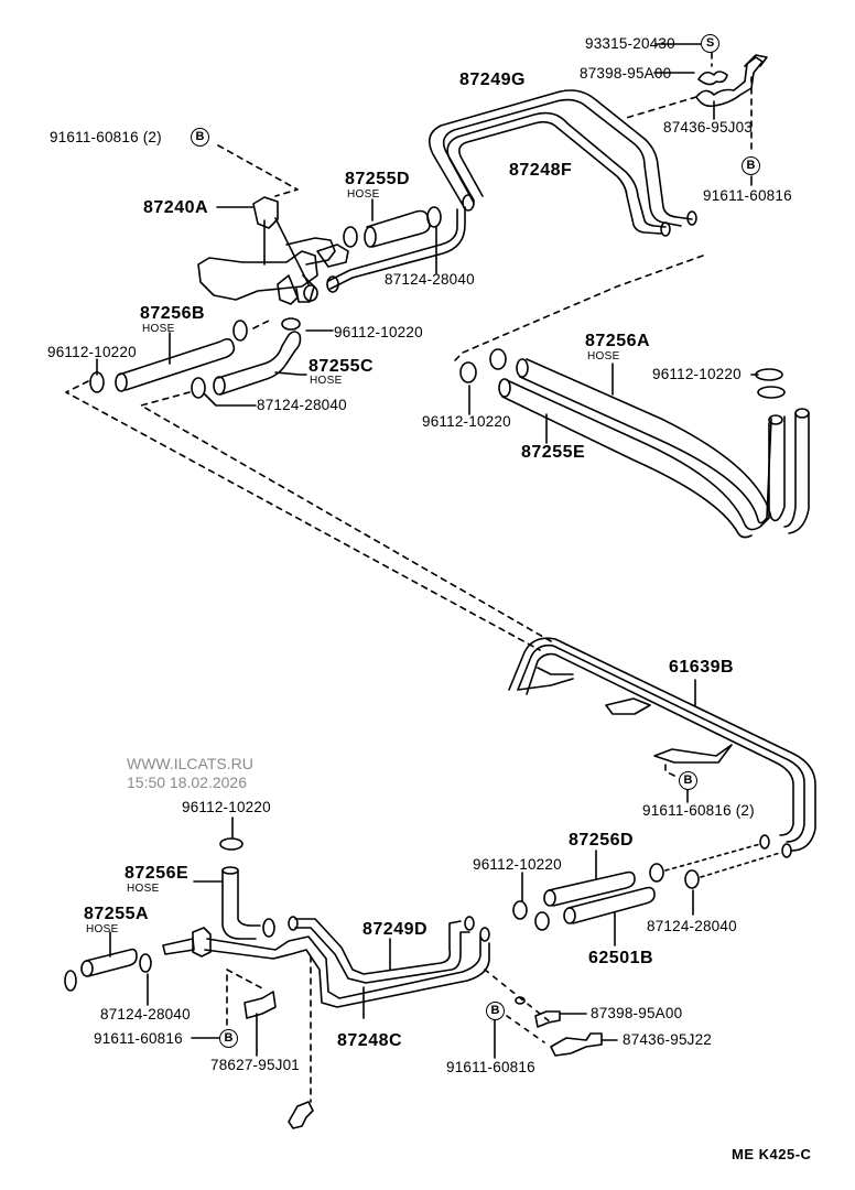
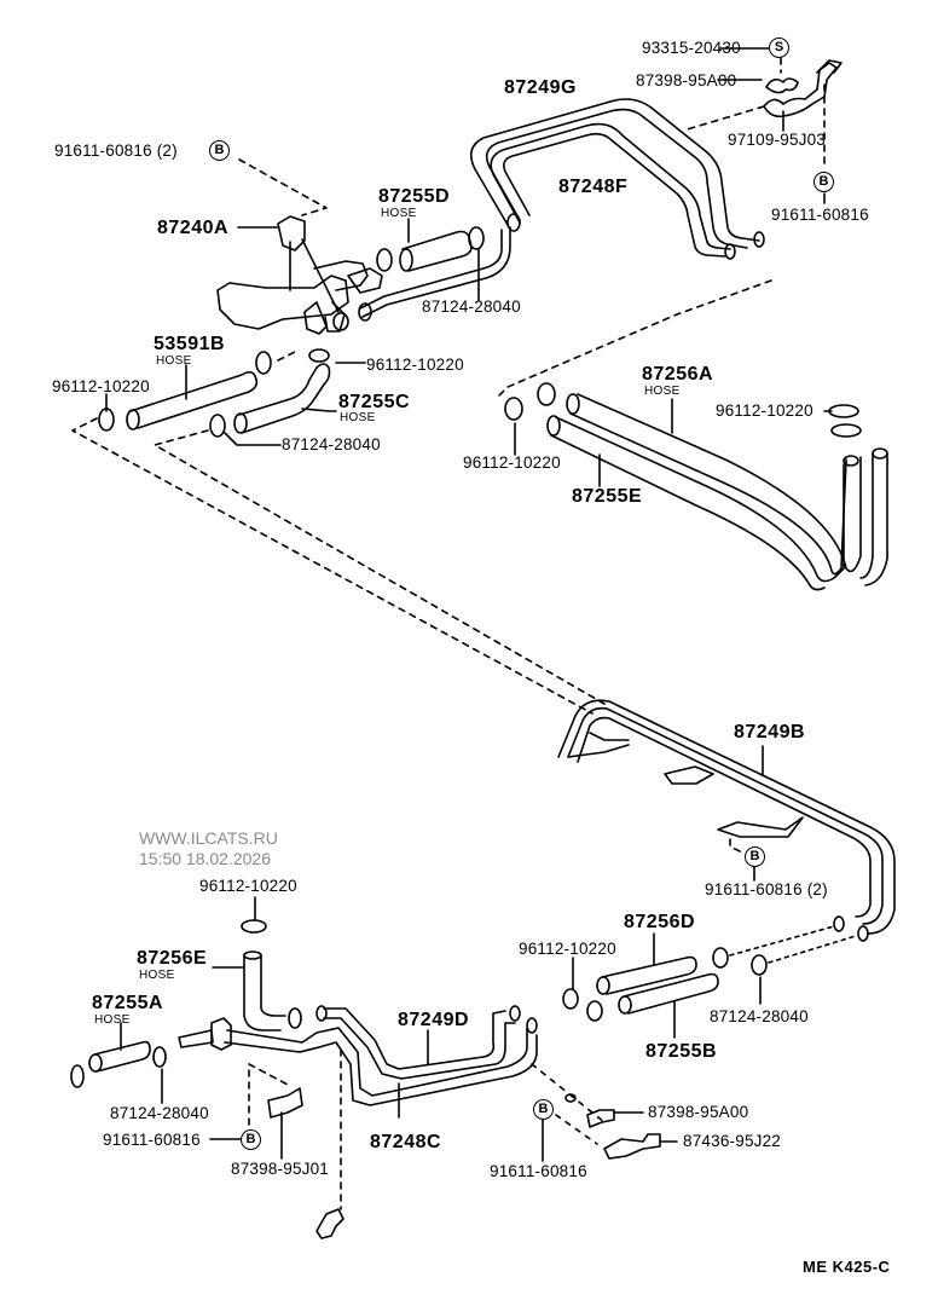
  93315-20430
  S
  87398-95A00
- 87436-95J03
+ 97109-95J03
  B
  91611-60816
  87249G
  87248F
  91611-60816 (2)
  B
  87255D
  HOSE
  87240A
  87124-28040
- 87256B
+ 53591B
  HOSE
  96112-10220
  96112-10220
  87255C
  HOSE
  87124-28040
  87256A
  HOSE
  96112-10220
  96112-10220
  87255E
- 61639B
+ 87249B
  B
  91611-60816 (2)
  WWW.ILCATS.RU
  15:50 18.02.2026
  96112-10220
  87256E
  HOSE
  87255A
  HOSE
  87124-28040
  91611-60816
  B
- 78627-95J01
+ 87398-95J01
  87249D
  87248C
  87256D
  96112-10220
  87124-28040
- 62501B
+ 87255B
  B
  87398-95A00
  87436-95J22
  91611-60816
  ME K425-C
